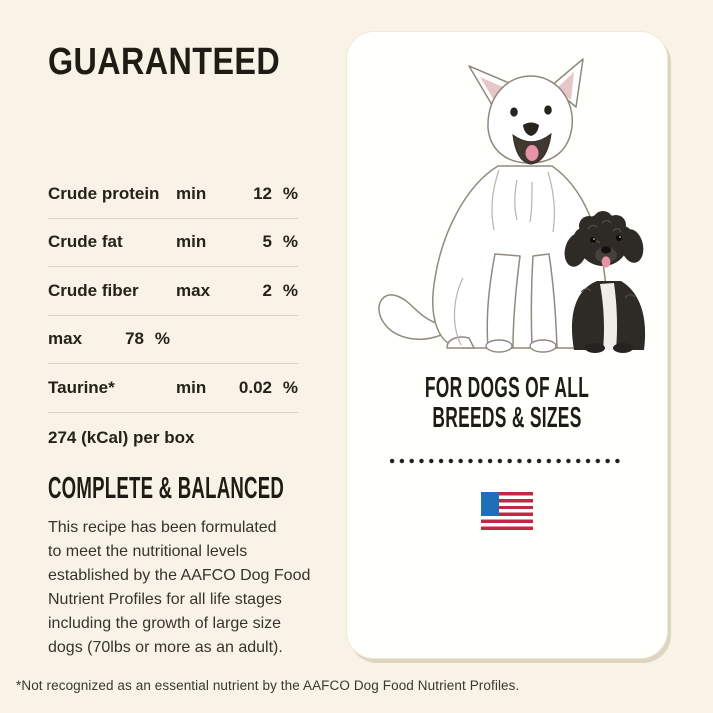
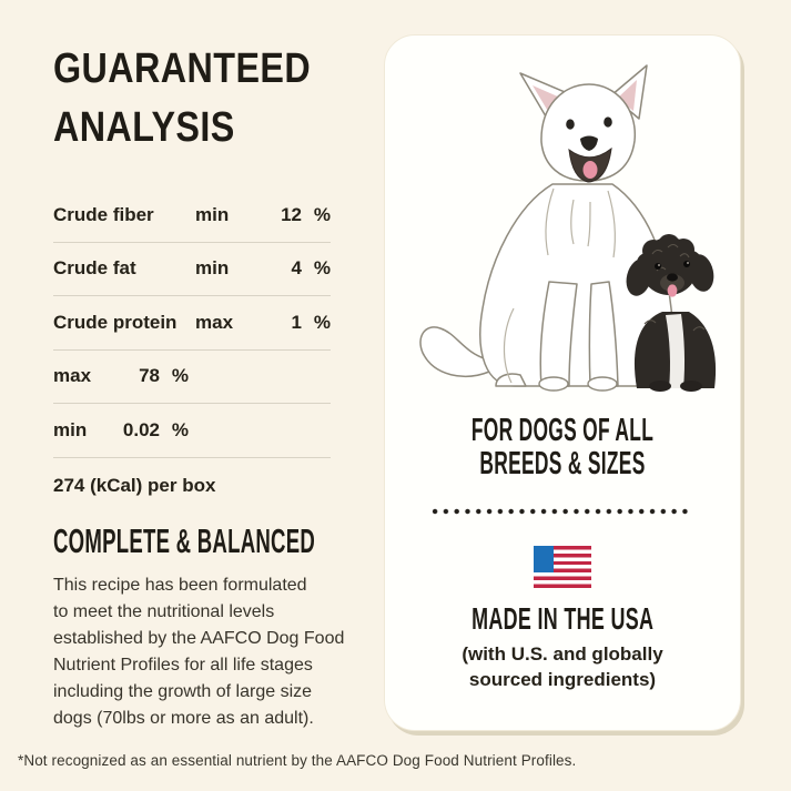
  GUARANTEED
+ ANALYSIS
- Crude protein
+ Crude fiber
  min
  12
  %
  Crude fat
  min
- 5
+ 4
  %
- Crude fiber
+ Crude protein
  max
- 2
+ 1
  %
  max
  78
  %
- Taurine*
  min
  0.02
  %
  274 (kCal) per box
  COMPLETE & BALANCED
  This recipe has been formulated
  to meet the nutritional levels
  established by the AAFCO Dog Food
  Nutrient Profiles for all life stages
  including the growth of large size
  dogs (70lbs or more as an adult).
  *Not recognized as an essential nutrient by the AAFCO Dog Food Nutrient Profiles.
  FOR DOGS OF ALL
  BREEDS & SIZES
+ MADE IN THE USA
+ (with U.S. and globally sourced ingredients)
